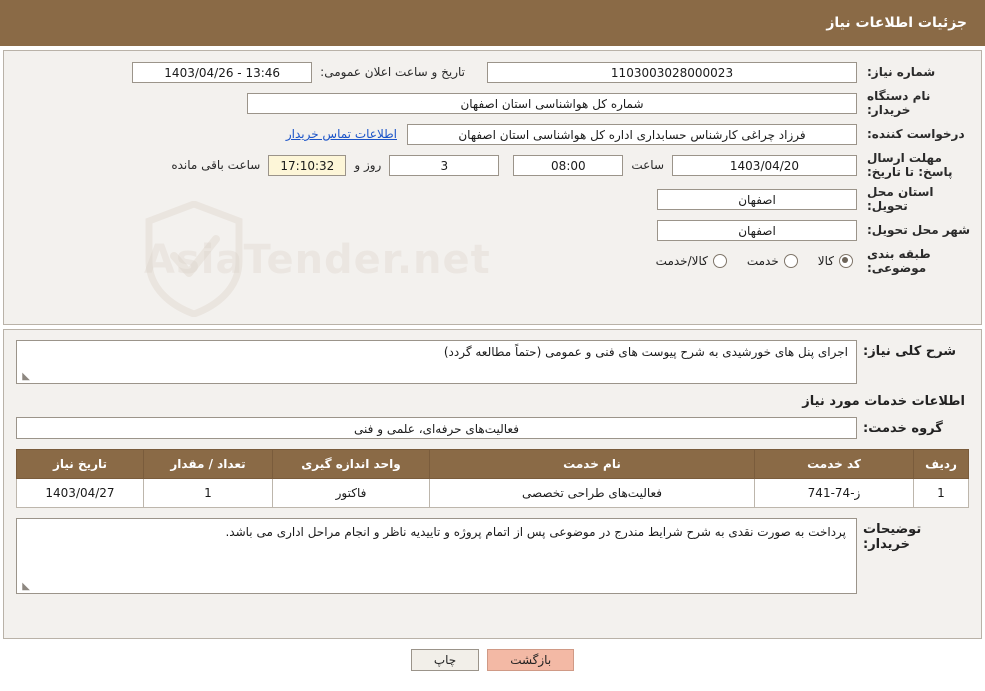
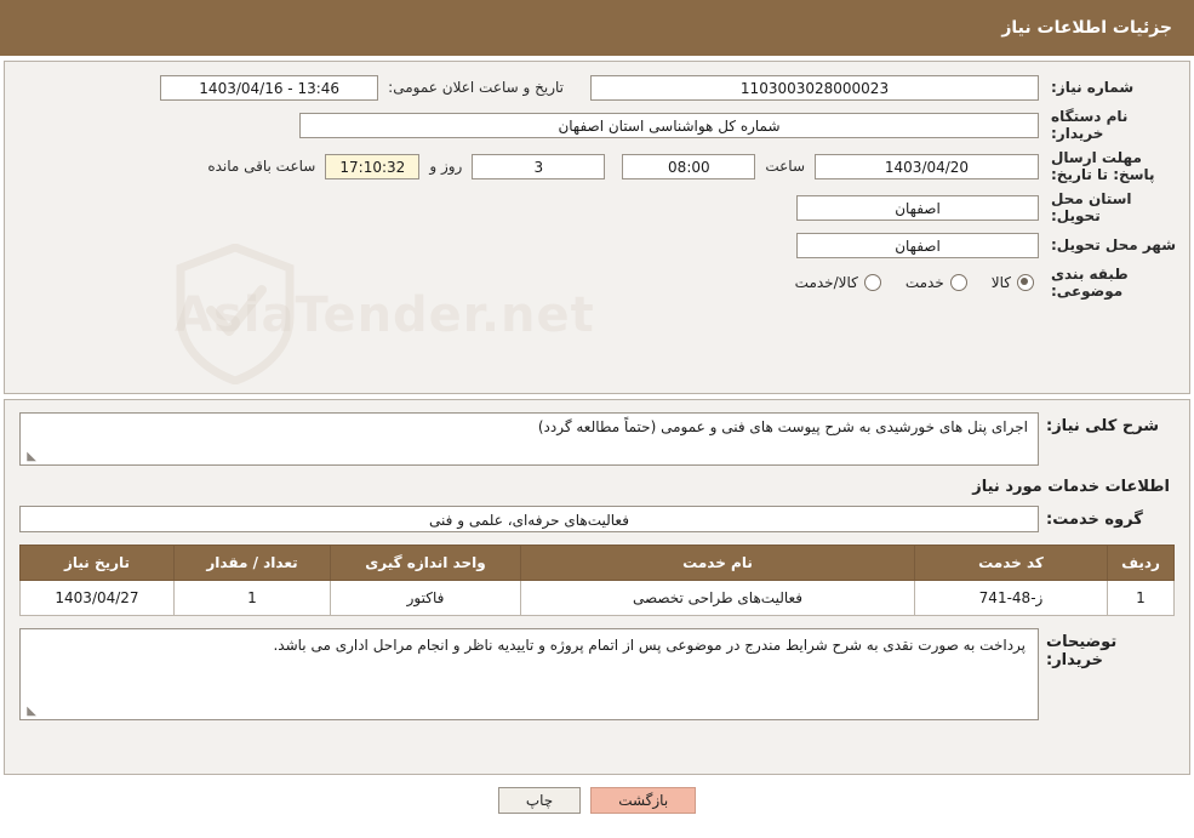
  جزئیات اطلاعات نیاز
  شماره نیاز:
  1103003028000023
  تاریخ و ساعت اعلان عمومی:
- 13:46 - 1403/04/26
+ 13:46 - 1403/04/16
  نام دستگاه خریدار:
  شماره کل هواشناسی استان اصفهان
- درخواست کننده:
- فرزاد چراغی کارشناس حسابداری اداره کل هواشناسی استان اصفهان
- اطلاعات تماس خریدار
  مهلت ارسال پاسخ: تا تاریخ:
  1403/04/20
  ساعت
  08:00
  3
  روز و
  17:10:32
  ساعت باقی مانده
  استان محل تحویل:
  اصفهان
  شهر محل تحویل:
  اصفهان
  طبقه بندی موضوعی:
  کالا
  خدمت
  کالا/خدمت
  شرح کلی نیاز:
  اجرای پنل های خورشیدی به شرح پیوست های فنی و عمومی (حتماً مطالعه گردد)
  ◣
  اطلاعات خدمات مورد نیاز
  گروه خدمت:
  فعالیت‌های حرفه‌ای، علمی و فنی
  ردیف	کد خدمت	نام خدمت	واحد اندازه گیری	تعداد / مقدار	تاریخ نیاز
- 1	ز-74-741	فعالیت‌های طراحی تخصصی	فاکتور	1	1403/04/27
+ 1	ز-48-741	فعالیت‌های طراحی تخصصی	فاکتور	1	1403/04/27
  توضیحات خریدار:
  پرداخت به صورت نقدی به شرح شرایط مندرج در موضوعی پس از اتمام پروژه و تاییدیه ناظر و انجام مراحل اداری می باشد.
  ◣
  بازگشت
  چاپ
